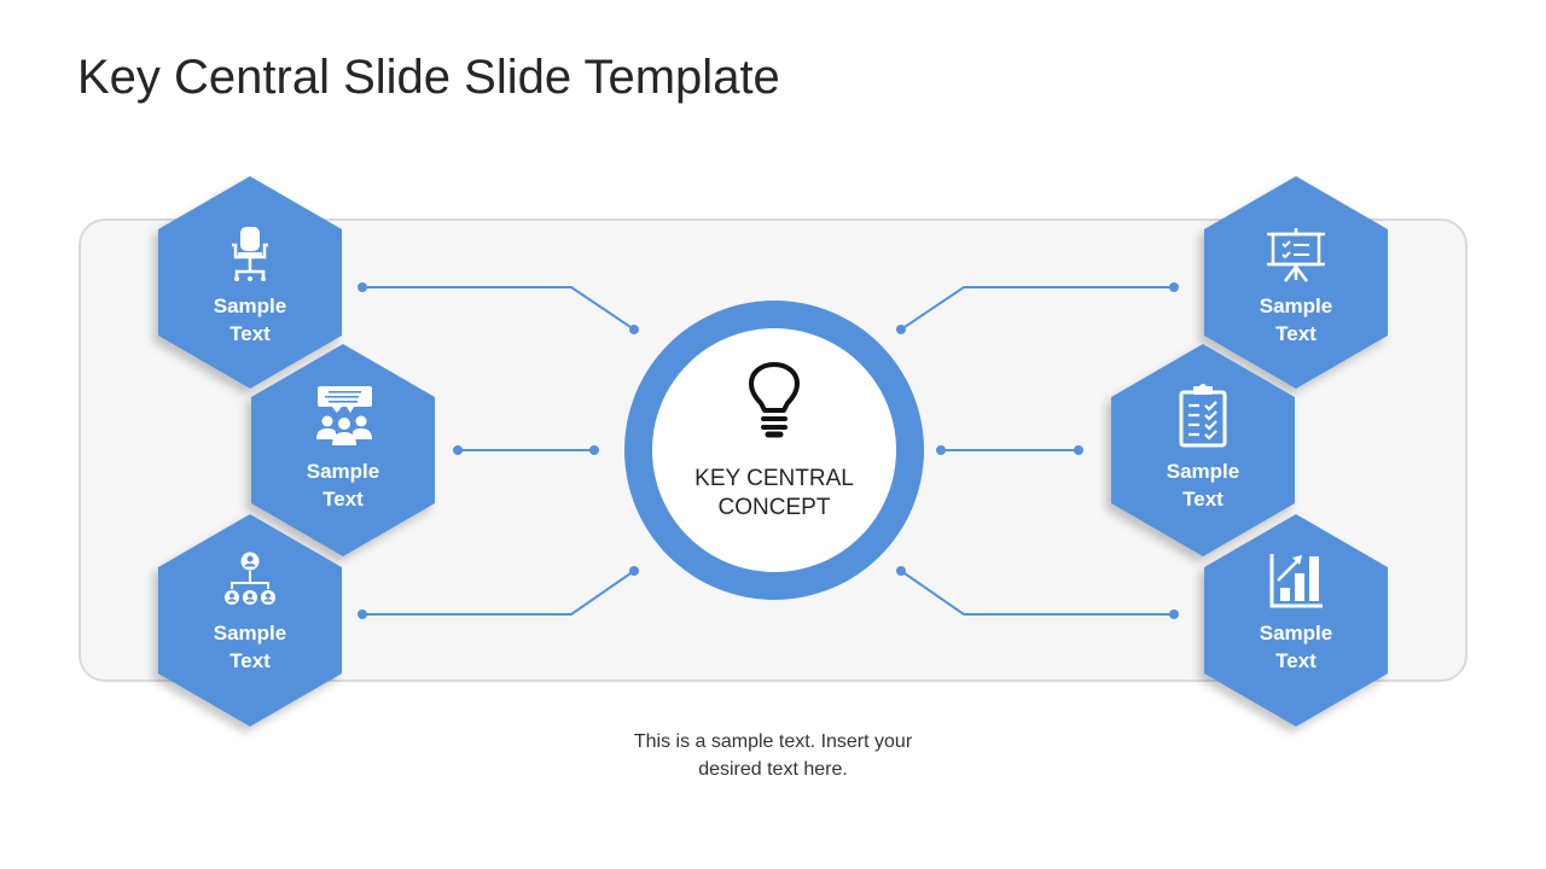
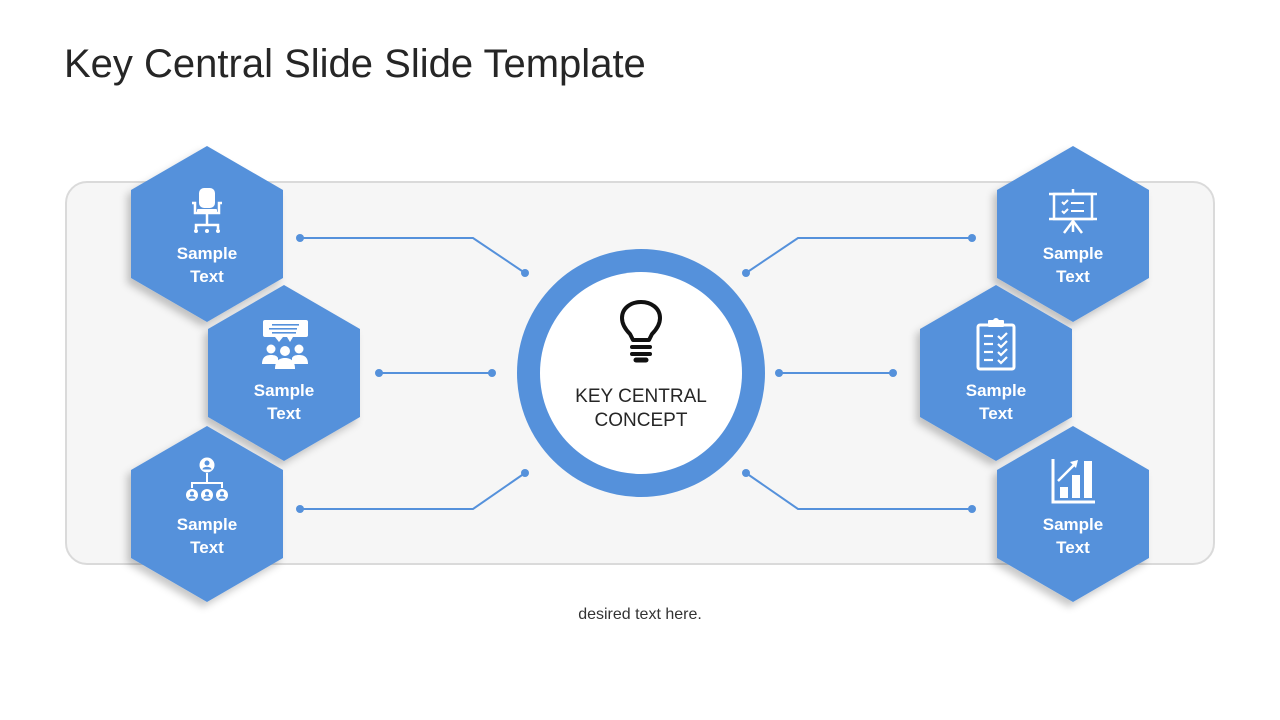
  Key Central Slide Slide Template
  Sample
  Text
  Sample
  Text
  Sample
  Text
  Sample
  Text
  Sample
  Text
  Sample
  Text
  KEY CENTRAL
  CONCEPT
- This is a sample text. Insert your
  desired text here.
